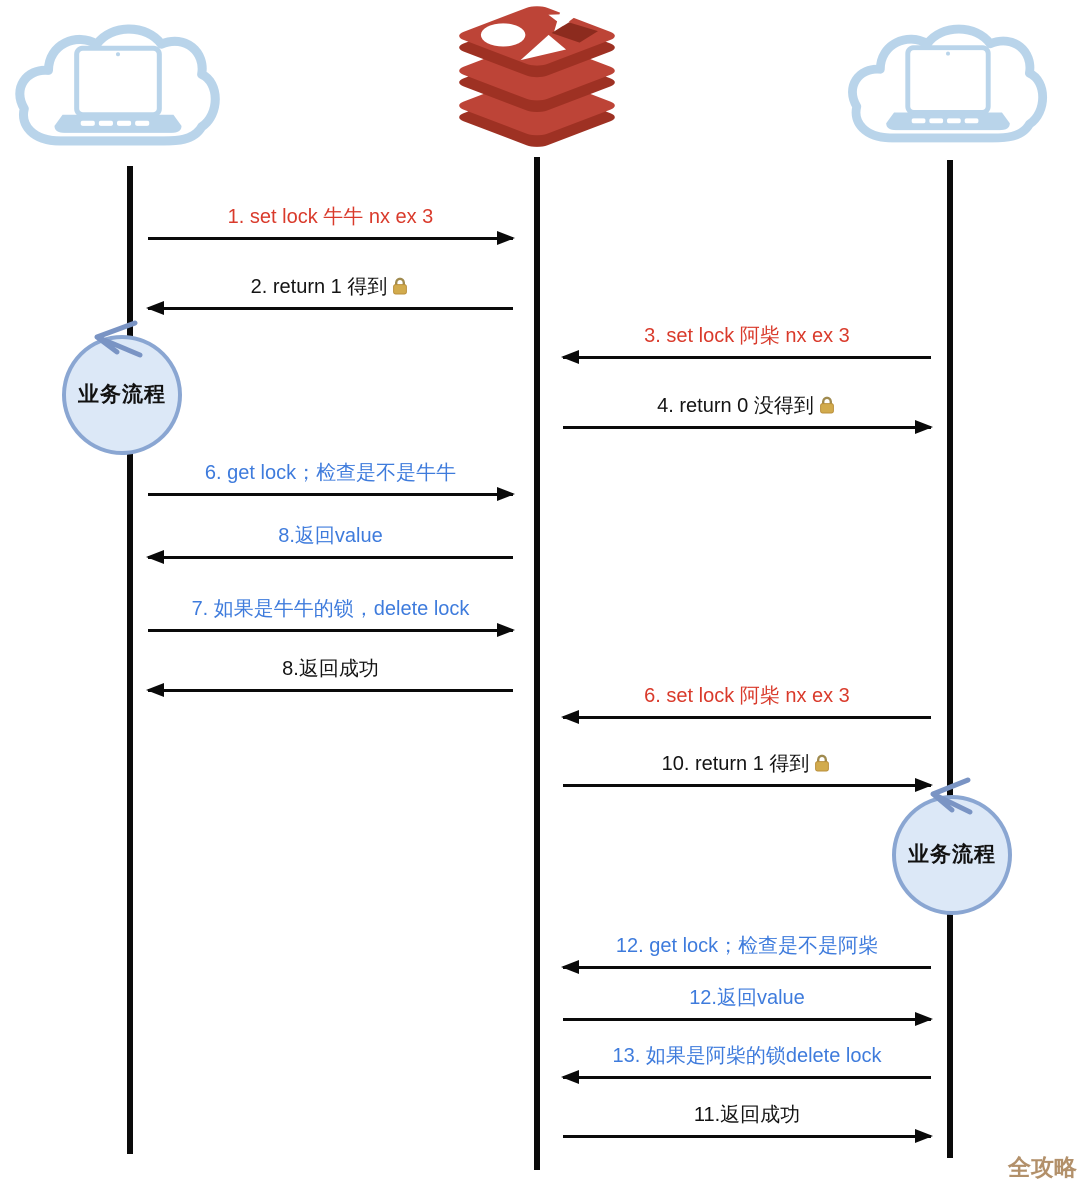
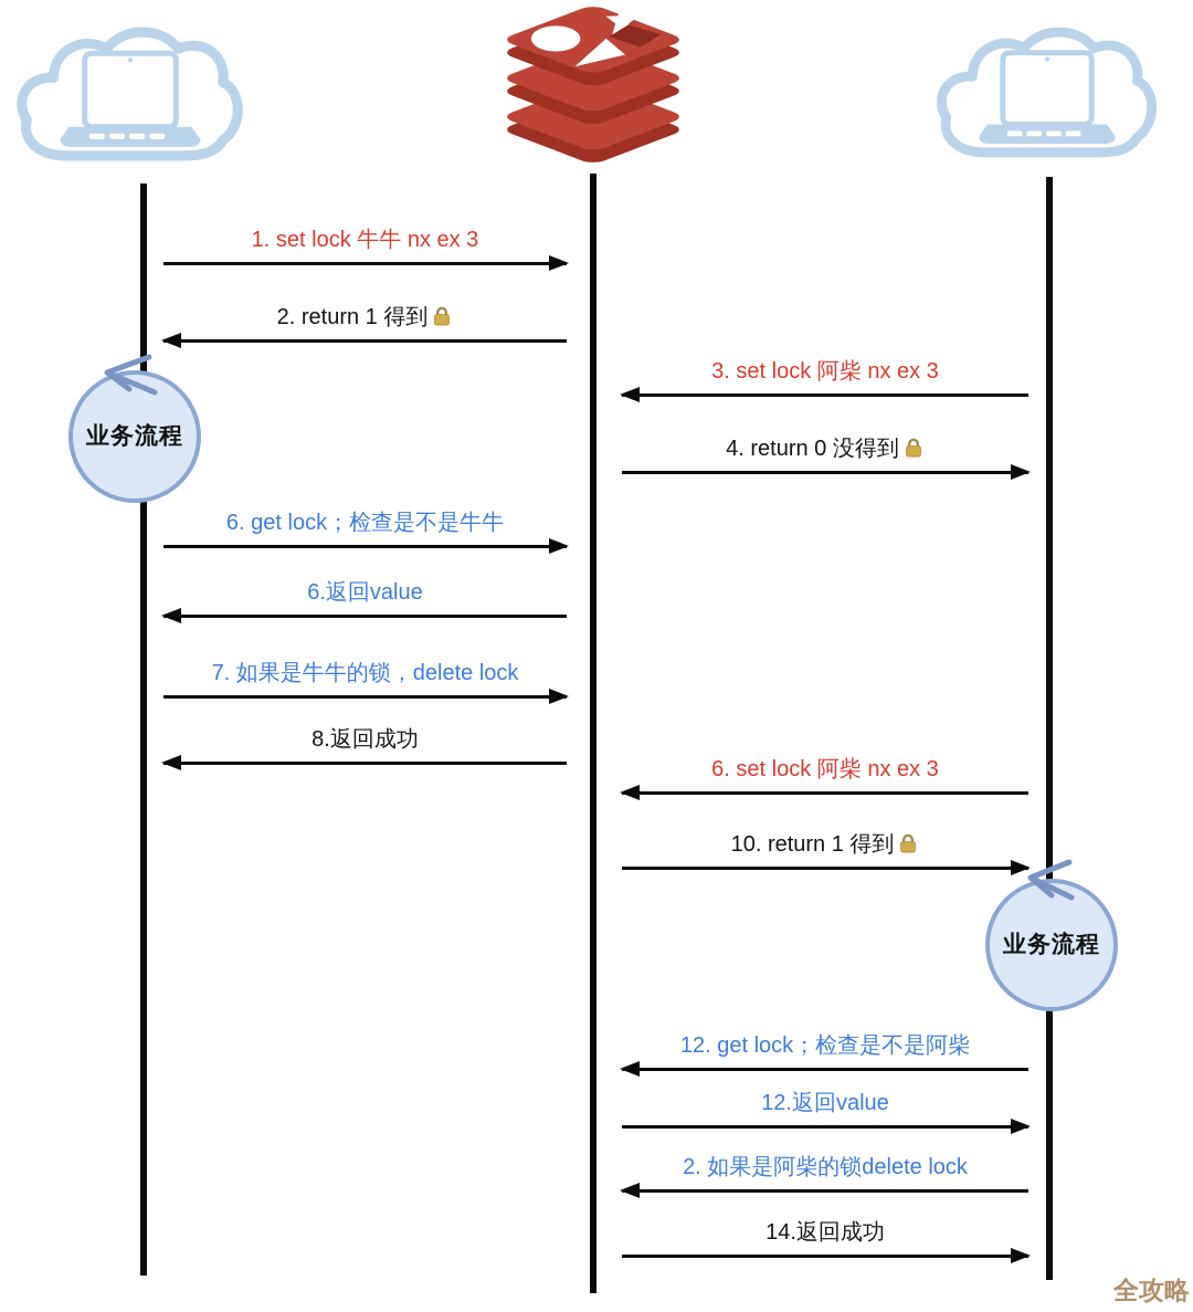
  1. set lock 牛牛 nx ex 3
  2. return 1 得到
  3. set lock 阿柴 nx ex 3
  4. return 0 没得到
  6. get lock；检查是不是牛牛
- 8.返回value
+ 6.返回value
  7. 如果是牛牛的锁，delete lock
  8.返回成功
  6. set lock 阿柴 nx ex 3
  10. return 1 得到
  12. get lock；检查是不是阿柴
  12.返回value
- 13. 如果是阿柴的锁delete lock
+ 2. 如果是阿柴的锁delete lock
- 11.返回成功
+ 14.返回成功
  业务流程
  业务流程
  全攻略
